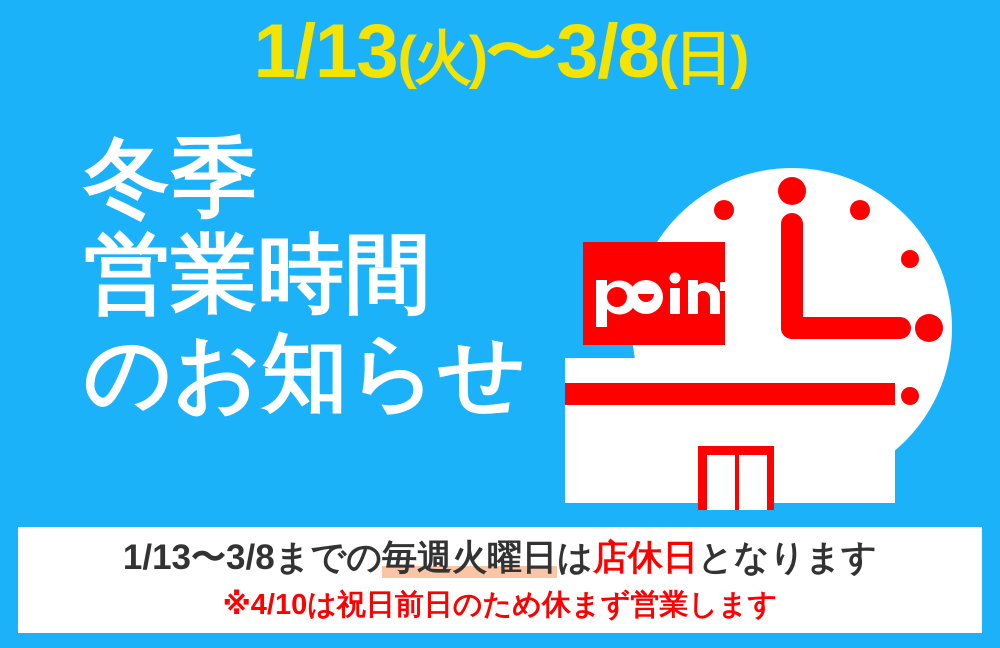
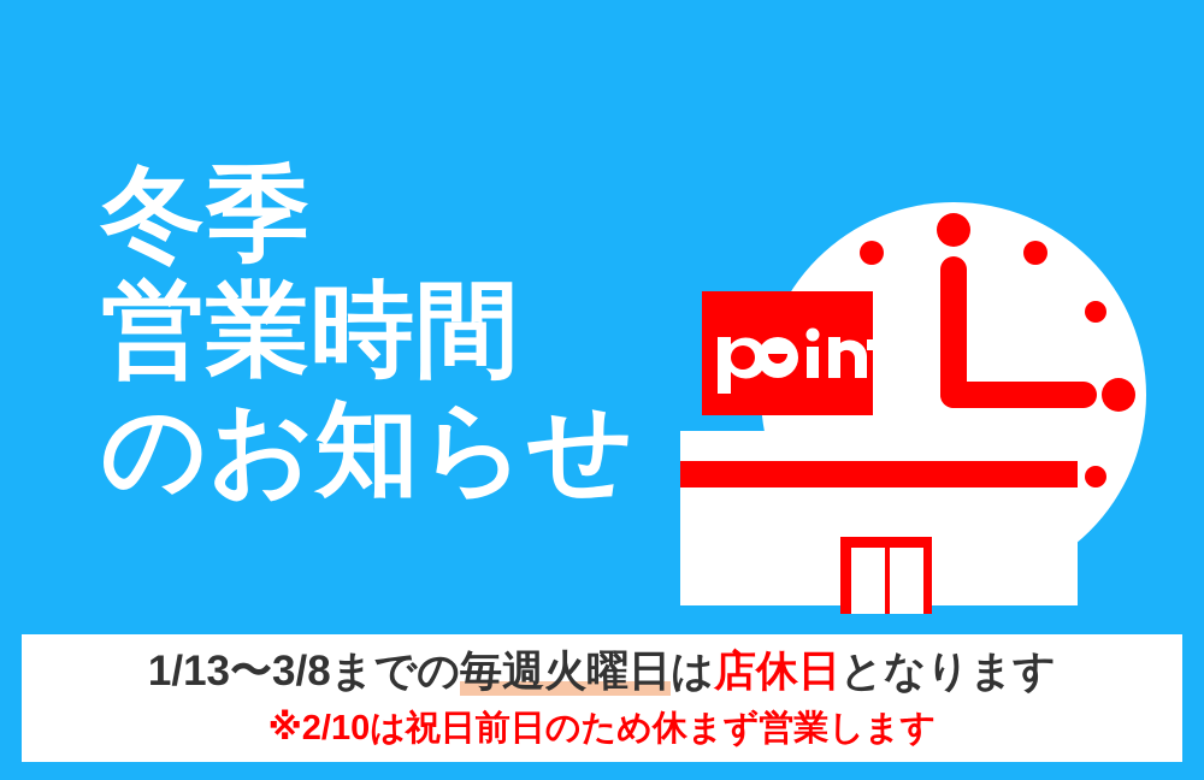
- 1/13(火)〜3/8(日)
  冬季
  営業時間
  のお知らせ
  1/13〜3/8までの毎週火曜日は店休日となります
- ※4/10は祝日前日のため休まず営業します
+ ※2/10は祝日前日のため休まず営業します
